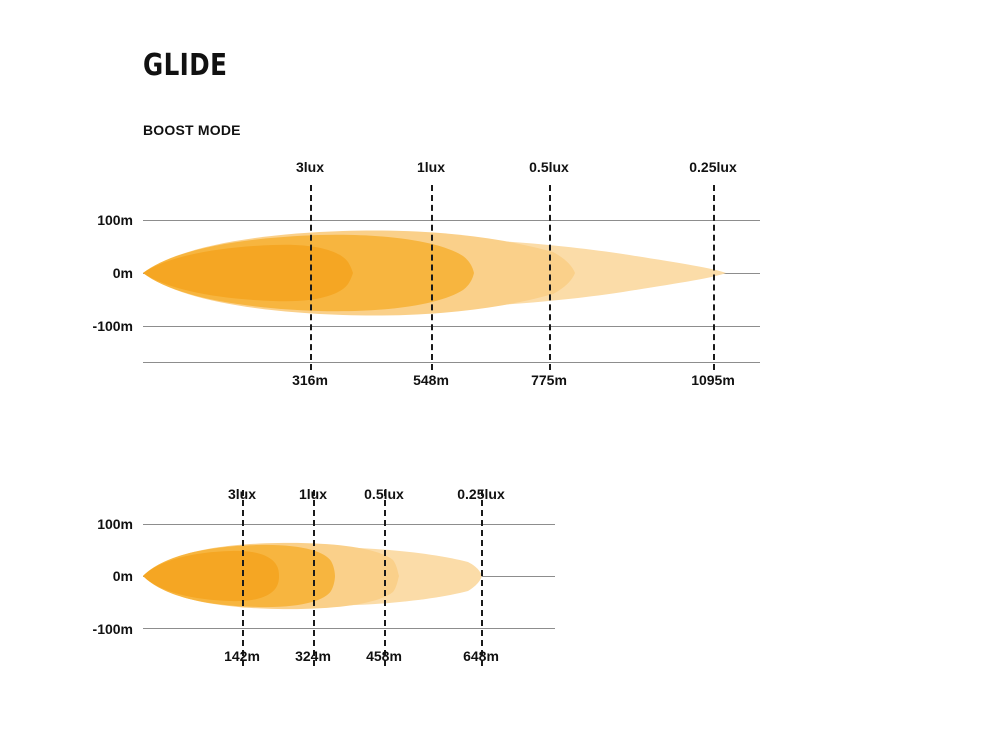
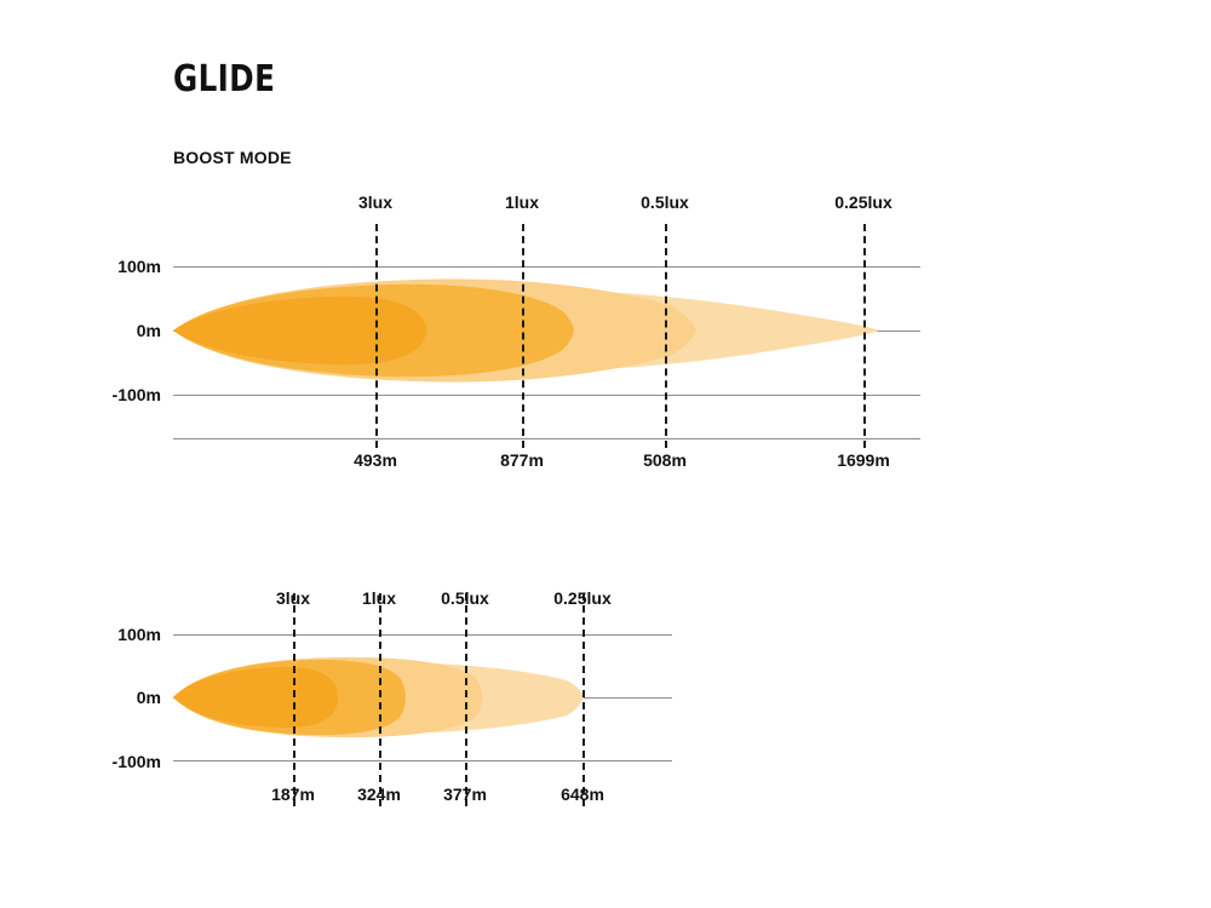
  GLIDE
  BOOST MODE
  100m
  0m
  -100m
  3lux
  1lux
  0.5lux
  0.25lux
- 316m
+ 493m
- 548m
+ 877m
- 775m
+ 508m
- 1095m
+ 1699m
  100m
  0m
  -100m
  3lux
  1lux
  0.5lux
  0.25lux
- 142m
+ 187m
  324m
- 458m
+ 377m
  648m
